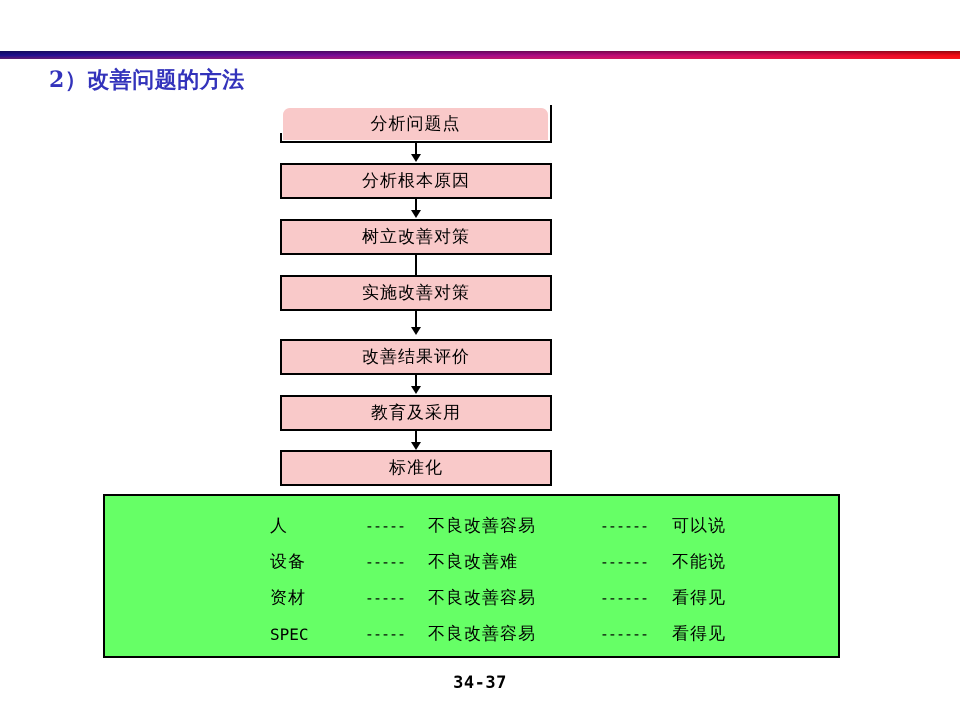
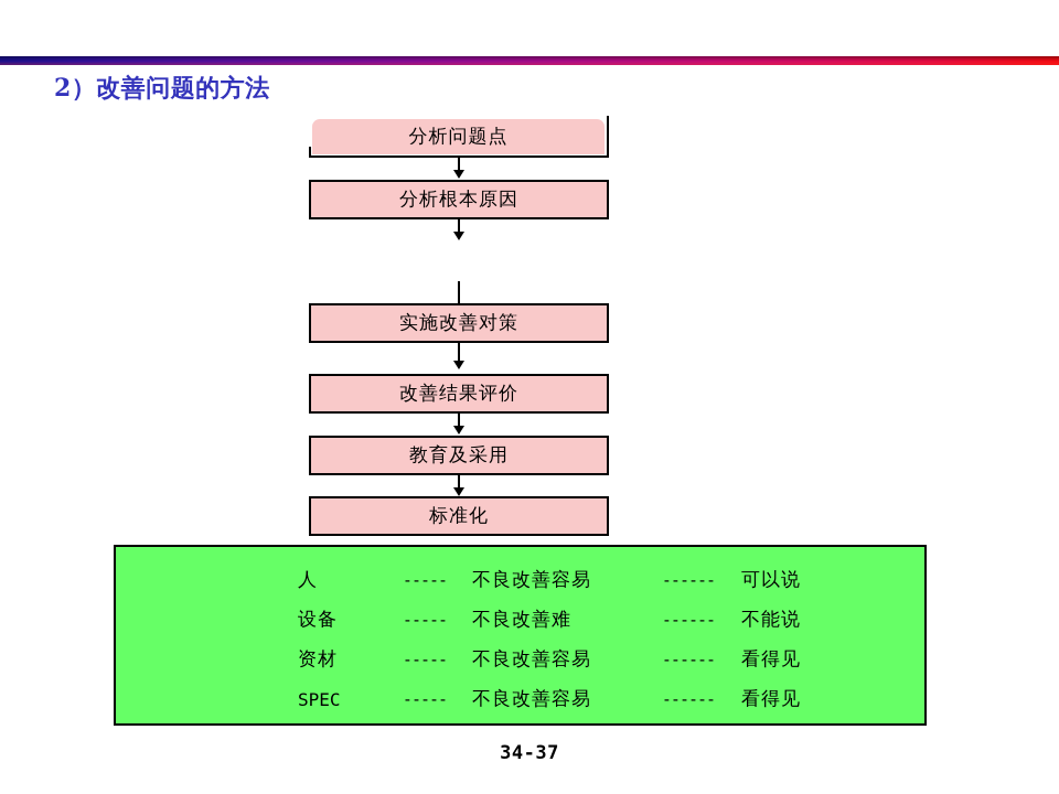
  2）改善问题的方法
  分析问题点
  分析根本原因
- 树立改善对策
  实施改善对策
  改善结果评价
  教育及采用
  标准化
  人
  -----
  不良改善容易
  ------
  可以说
  设备
  -----
  不良改善难
  ------
  不能说
  资材
  -----
  不良改善容易
  ------
  看得见
  SPEC
  -----
  不良改善容易
  ------
  看得见
  34-37
